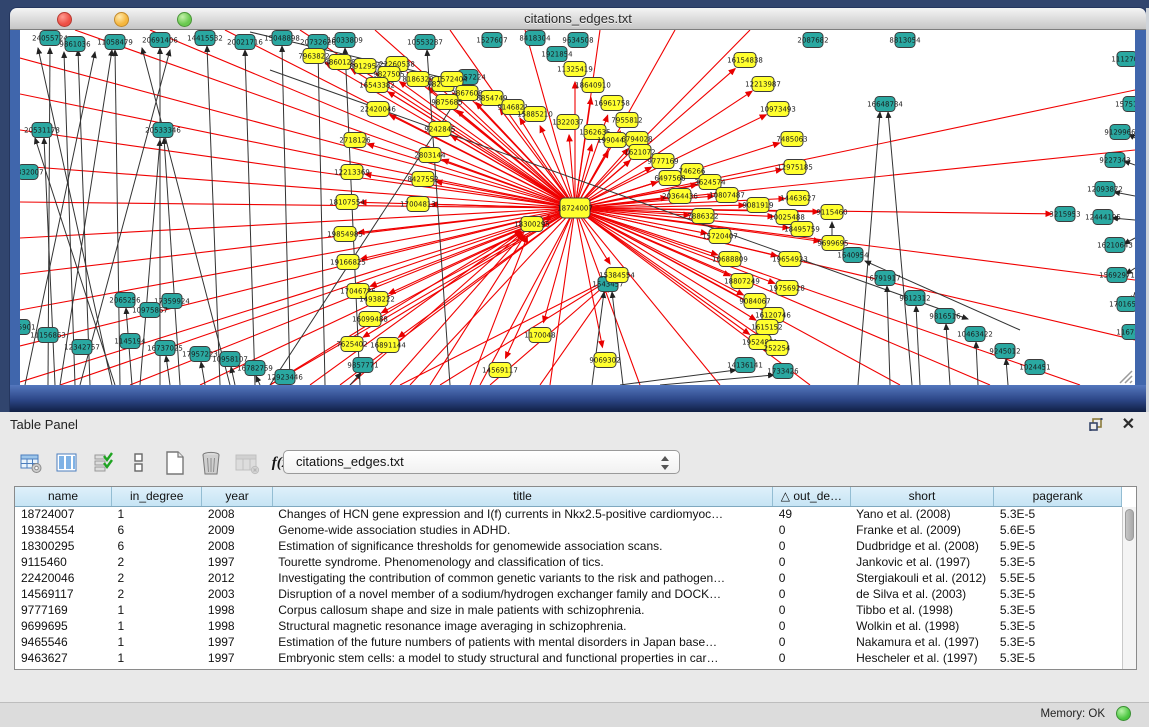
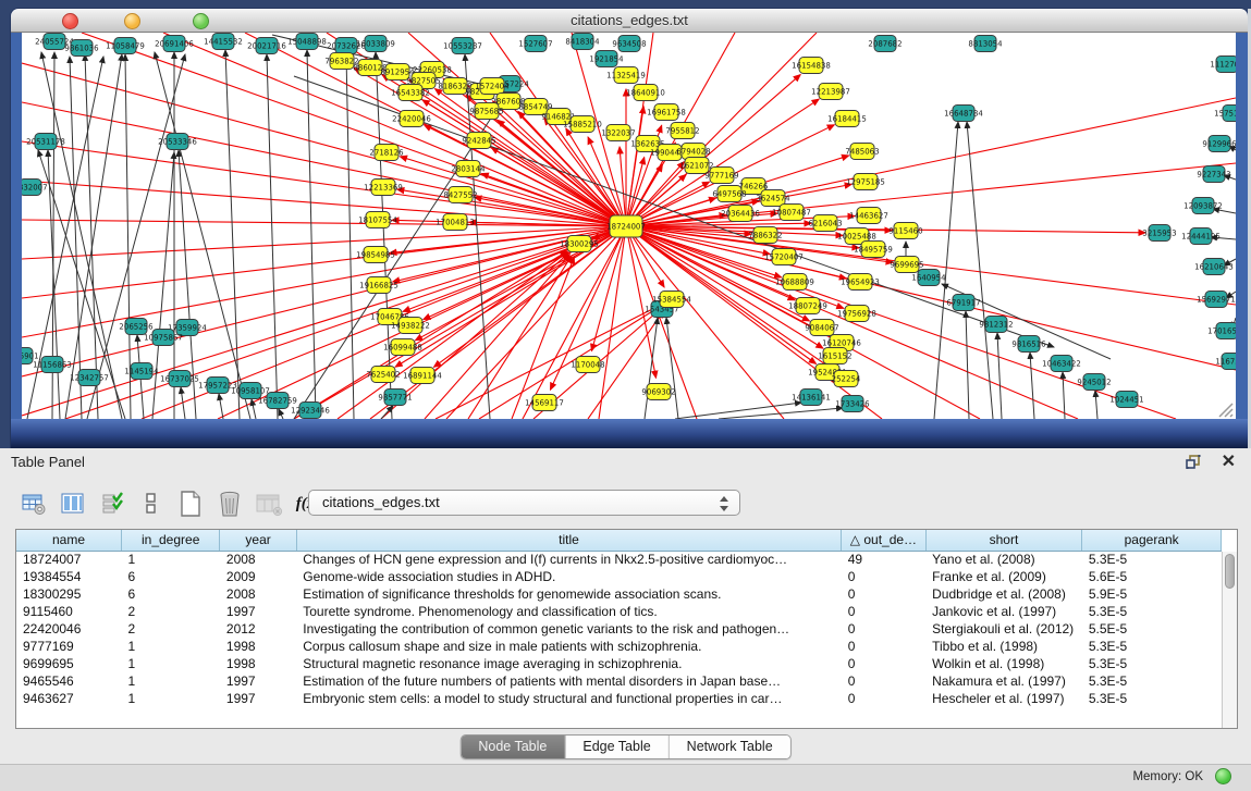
  citations_edges.txt
  2405572
  9861036
  11058479
  20691406
  14415532
  20021716
  15048898
  20732626
  16033809
  10553287
  1527607
  8418304
  1921854
  9634508
  2087682
  8813054
  20531178
  832007
  20533346
  2065256
  17359924
  10975867
  1145194
  16737025
  17957223
  10958107
  16782759
  12923446
  11156863
  12342757
  9857771
  1543457
  14136141
  1733426
  16648784
  3215953
  11127
  9129966
  9227343
  12093872
  12444195
  16210643
  15692971
  170165
  6791917
  9812312
  9816516
  10463422
  9245012
  1024451
  7963822
  8860128
  8912954
  22260538
  9827505
  16543382
  8186328
  1572404
  2867608
  9875685
  22420046
  9242845
  2718126
  2803144
  12213369
  8427552
  18107554
  17004813
  8854749
  914682
  15885210
  11325419
  18640910
  16961758
  7955812
  1322037
  136263
  199044
  6794028
  1621072
  9777169
  746266
  6497568
  3624574
  20364436
  10807487
- 9081919
+ 6216043
  16154838
  12213987
- 10973493
+ 16184415
  7485063
  12975185
  14463627
  7886322
  15720407
  18807249
  19756928
  9084067
  16120746
  1615152
  252254
  10025488
  18495759
  9115460
  9699695
  19854985
  19166825
  170467
  14938222
  16099488
  7625402
  16891144
  18300295
  15384554
  1170048
  9069302
  14569117
  18724007
  Table Panel
  ✕
  citations_edges.txt
  name	in_degree	year	title	△ out_de…	short	pagerank
  18724007	1	2008	Changes of HCN gene expression and I(f) currents in Nkx2.5-positive cardiomyoc…	49	Yano et al. (2008)	5.3E-5
  19384554	6	2009	Genome-wide association studies in ADHD.	0	Franke et al. (2009)	5.6E-5
  18300295	6	2008	Estimation of significance thresholds for genomewide association scans.	0	Dudbridge et al. (2008)	5.9E-5
  9115460	2	1997	Tourette syndrome. Phenomenology and classification of tics.	0	Jankovic et al. (1997)	5.3E-5
  22420046	2	2012	Investigating the contribution of common genetic variants to the risk and pathogen…	0	Stergiakouli et al. (2012)	5.5E-5
- 14569117	2	2003	Disruption of a novel member of a sodium/hydrogen exchanger family and DOCK…	0	de Silva et al. (2003)	5.3E-5
  9777169	1	1998	Corpus callosum shape and size in male patients with schizophrenia.	0	Tibbo et al. (1998)	5.3E-5
  9699695	1	1998	Structural magnetic resonance image averaging in schizophrenia.	0	Wolkin et al. (1998)	5.3E-5
  9465546	1	1997	Estimation of the future numbers of patients with mental disorders in Japan base…	0	Nakamura et al. (1997)	5.3E-5
  9463627	1	1997	Embryonic stem cells: a model to study structural and functional properties in car…	0	Hescheler et al. (1997)	5.3E-5
+ Node Table
+ Edge Table
+ Network Table
  Memory: OK
